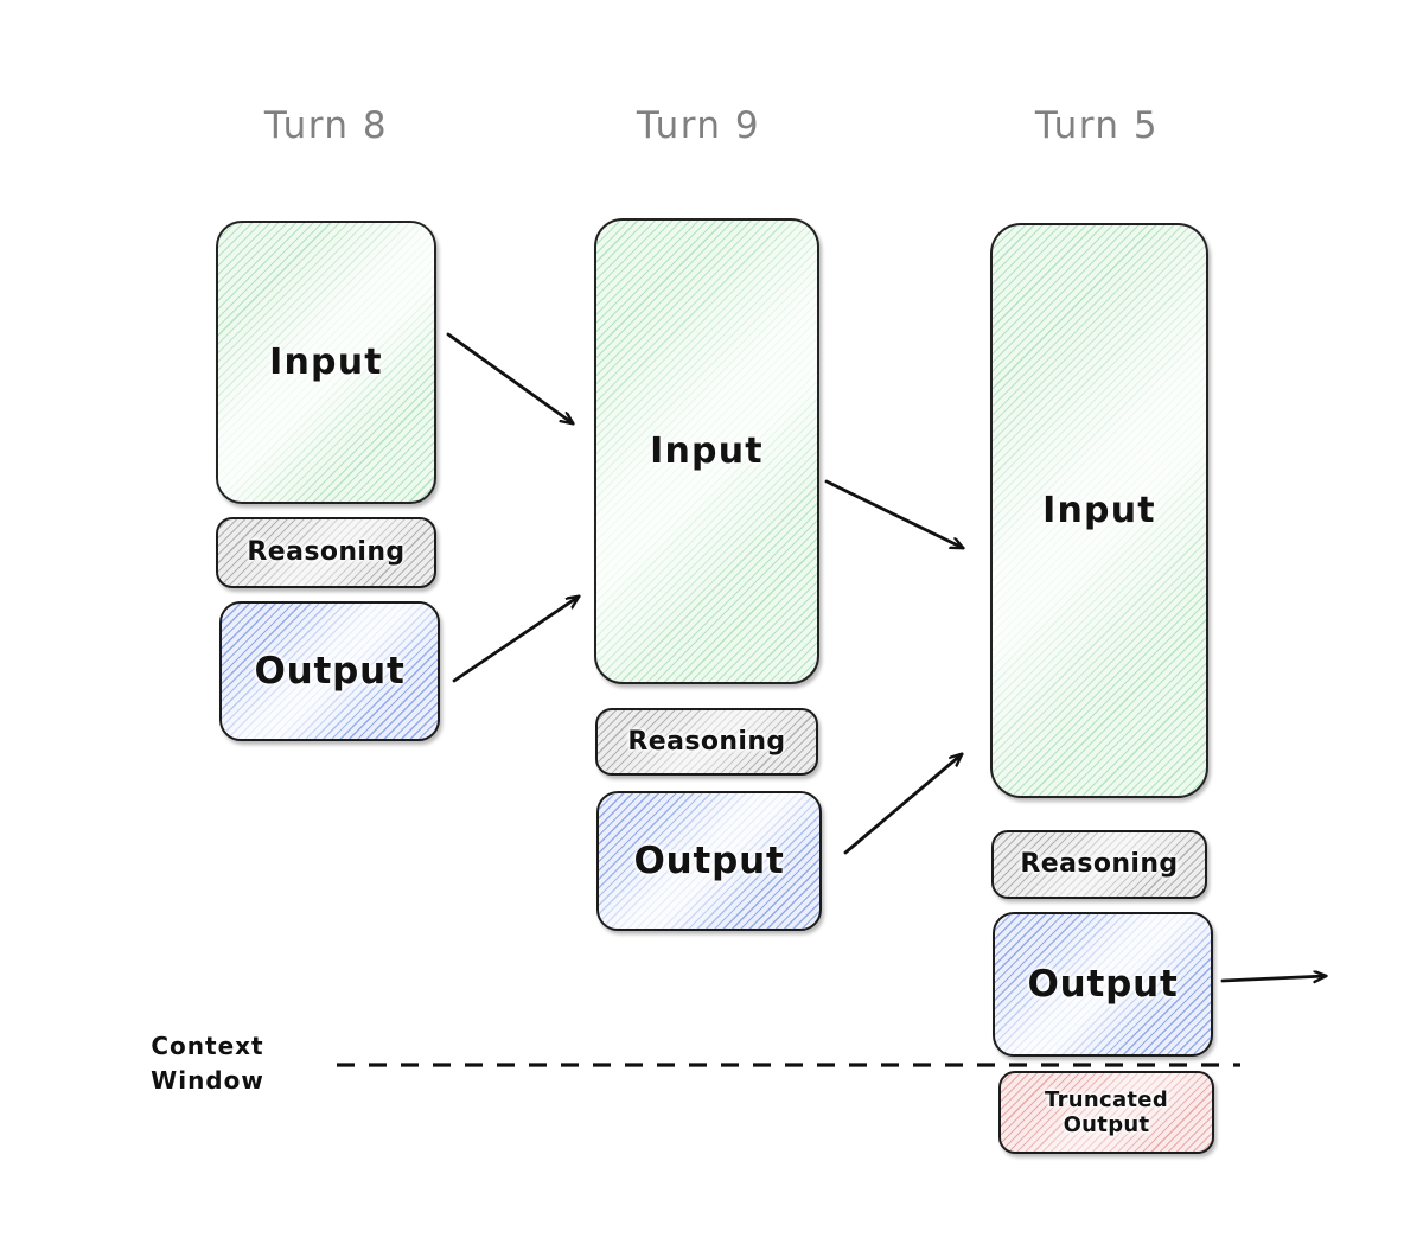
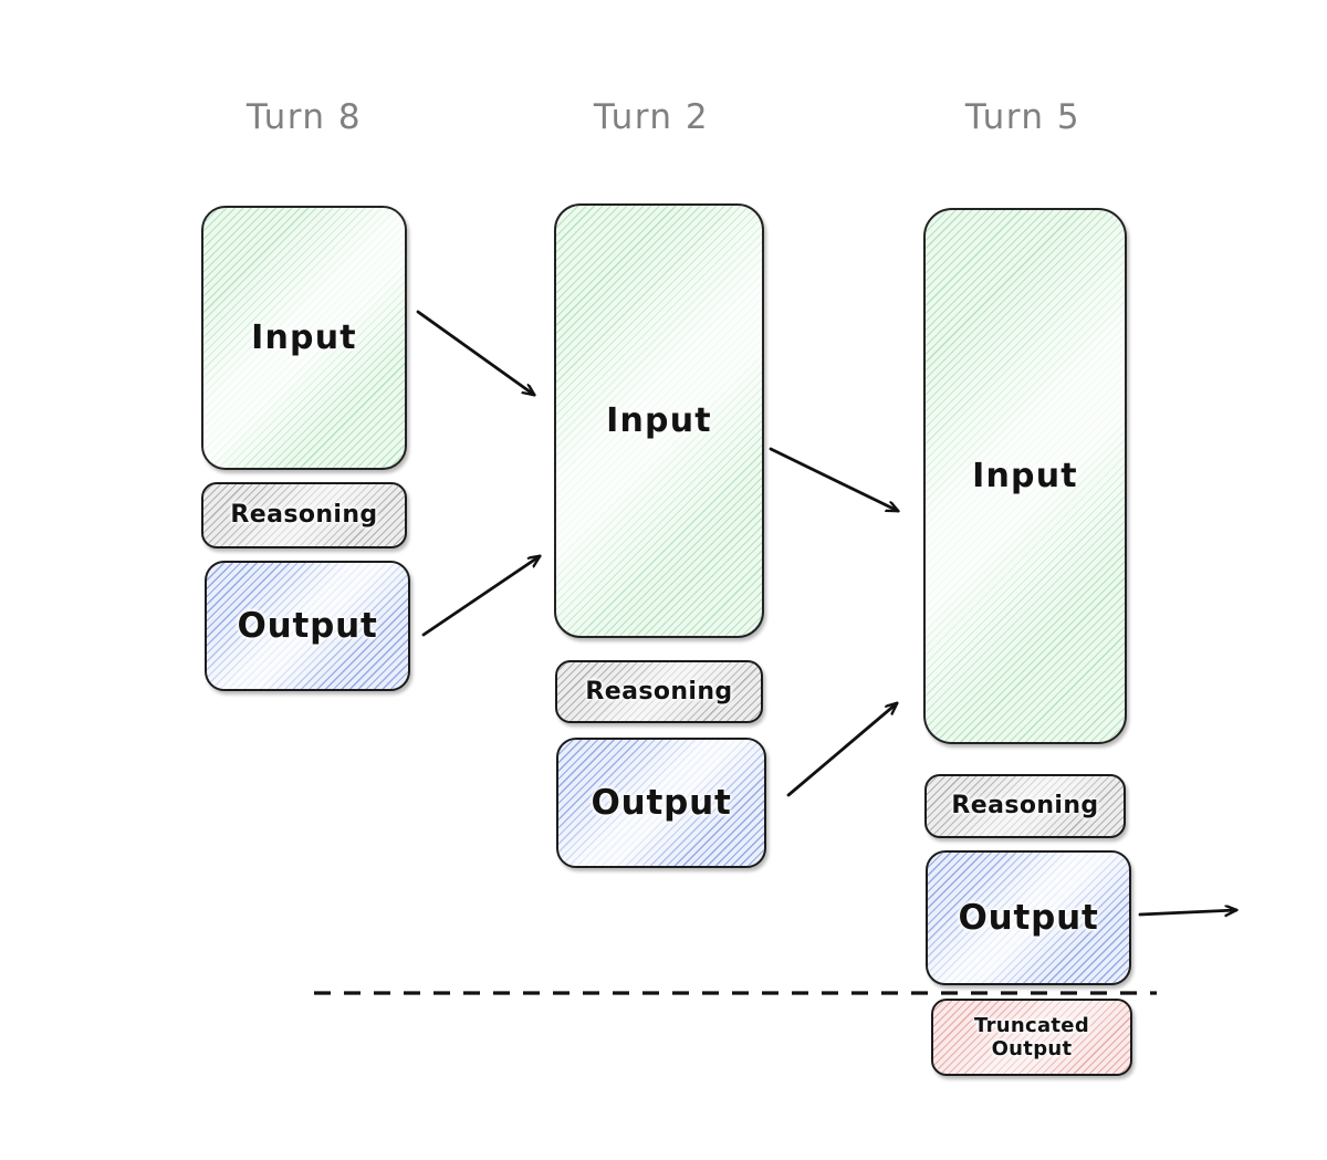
  Turn 8
- Turn 9
+ Turn 2
  Turn 5
  Input
  Reasoning
  Output
  Input
  Reasoning
  Output
  Input
  Reasoning
  Output
  Truncated
  Output
- Context
- Window
